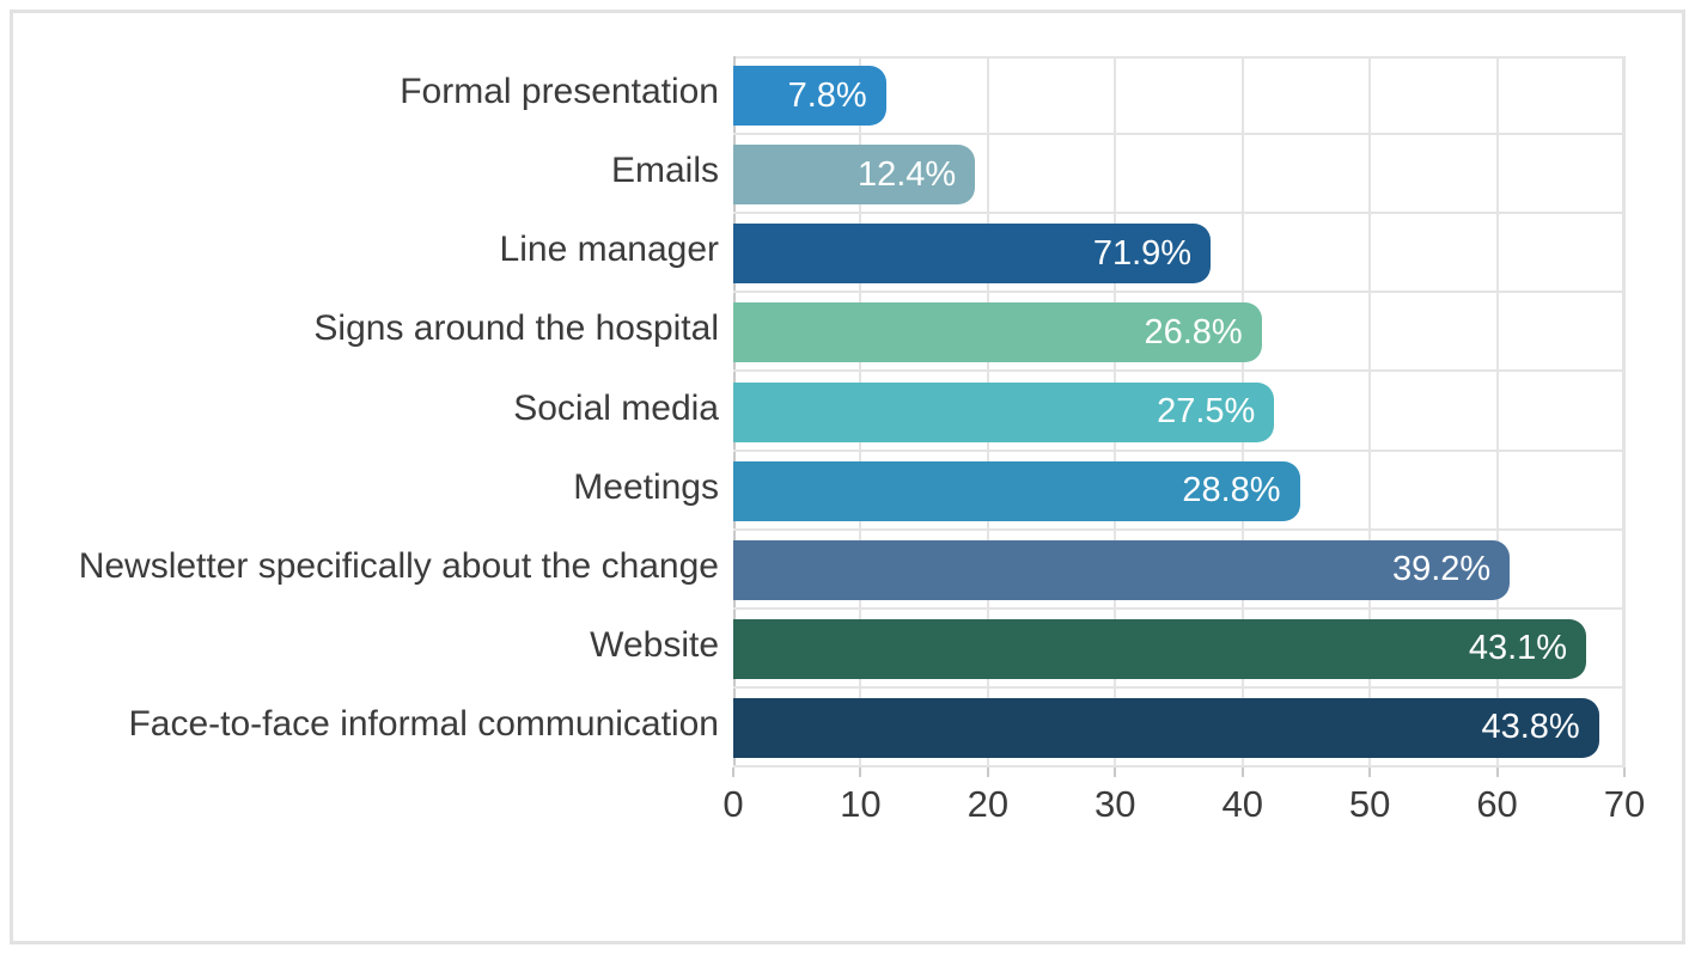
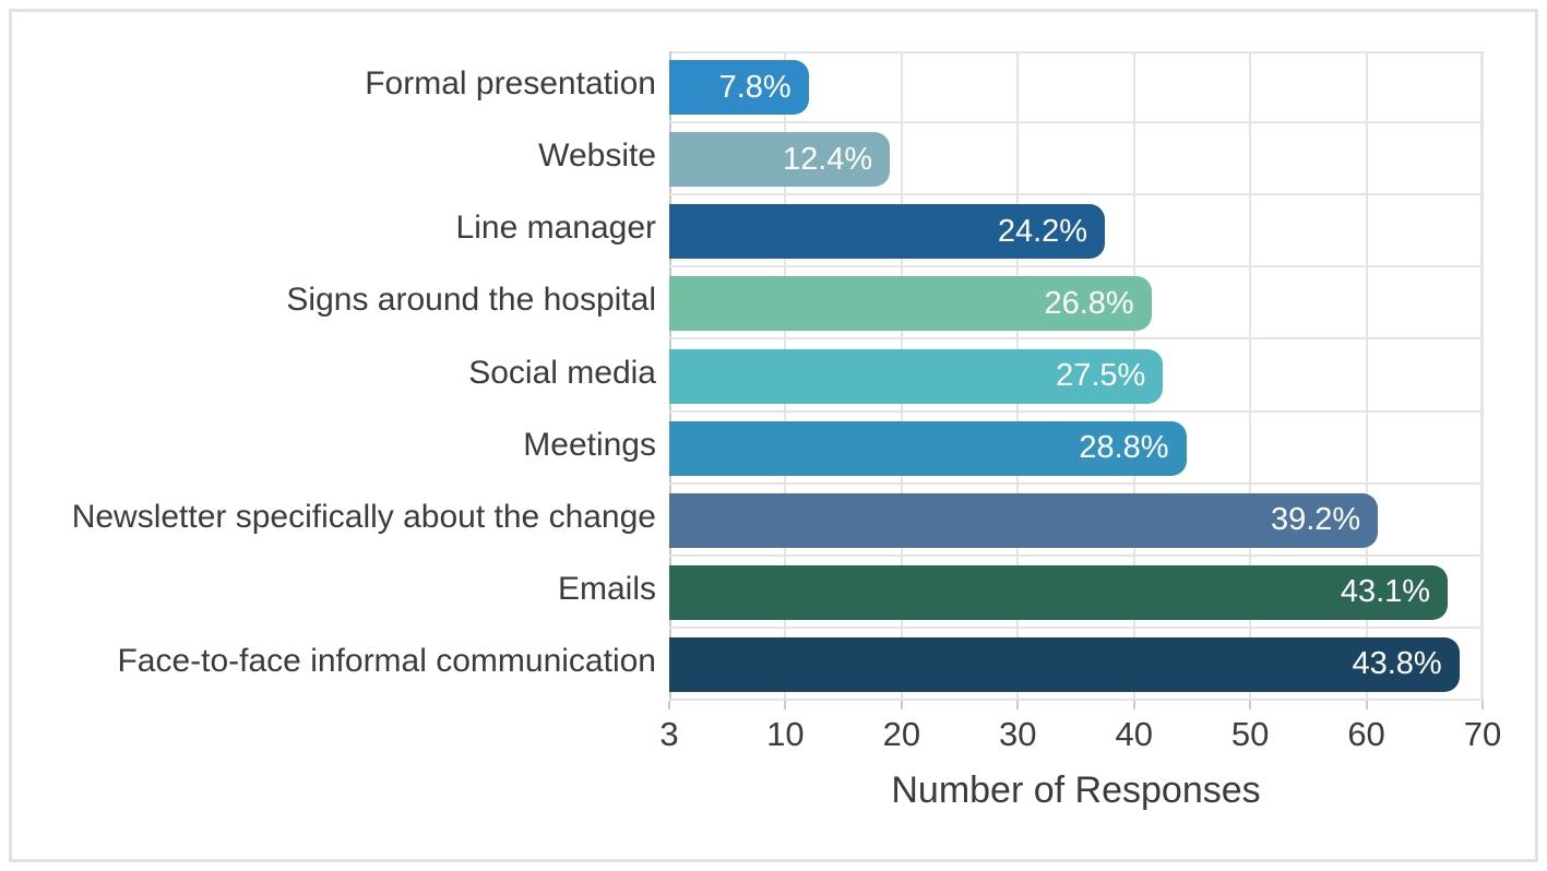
  Formal presentation
- Emails
+ Website
  Line manager
  Signs around the hospital
  Social media
  Meetings
  Newsletter specifically about the change
- Website
+ Emails
  Face-to-face informal communication
  7.8%
  12.4%
- 71.9%
+ 24.2%
  26.8%
  27.5%
  28.8%
  39.2%
  43.1%
  43.8%
- 0
+ 3
  10
  20
  30
  40
  50
  60
  70
+ Number of Responses
